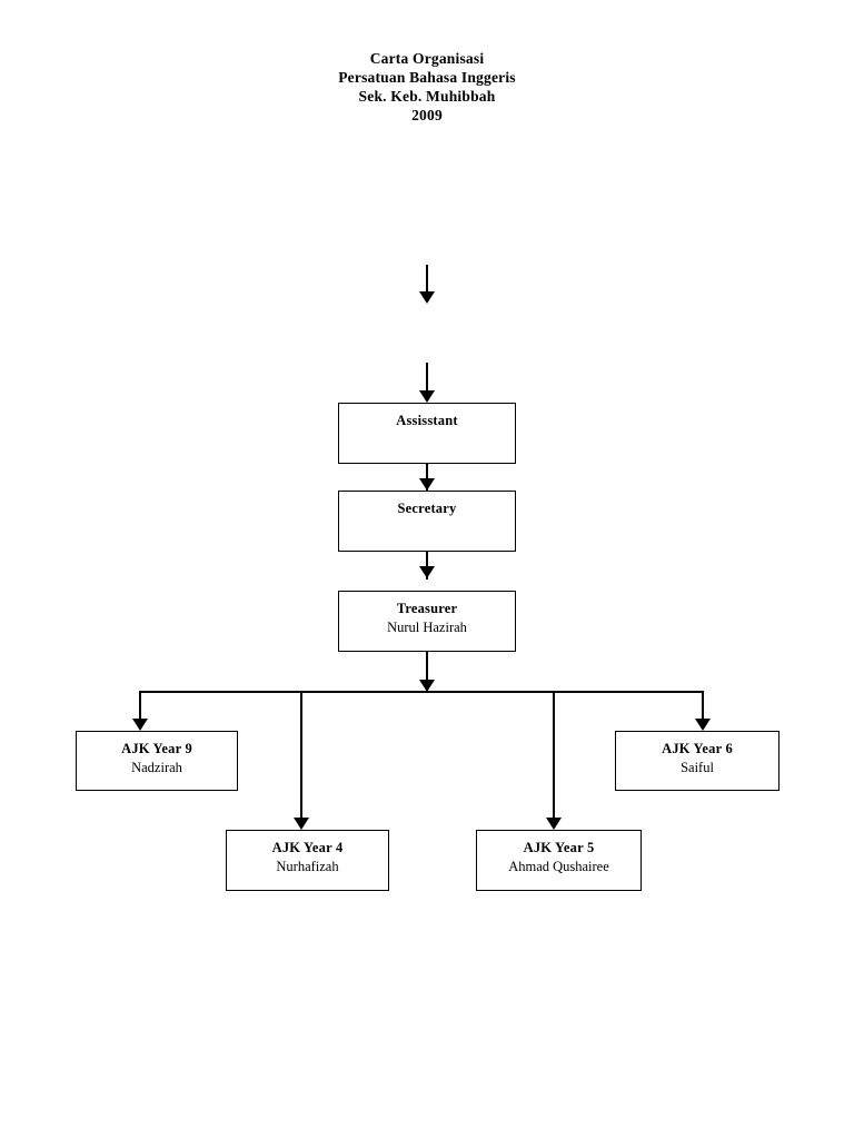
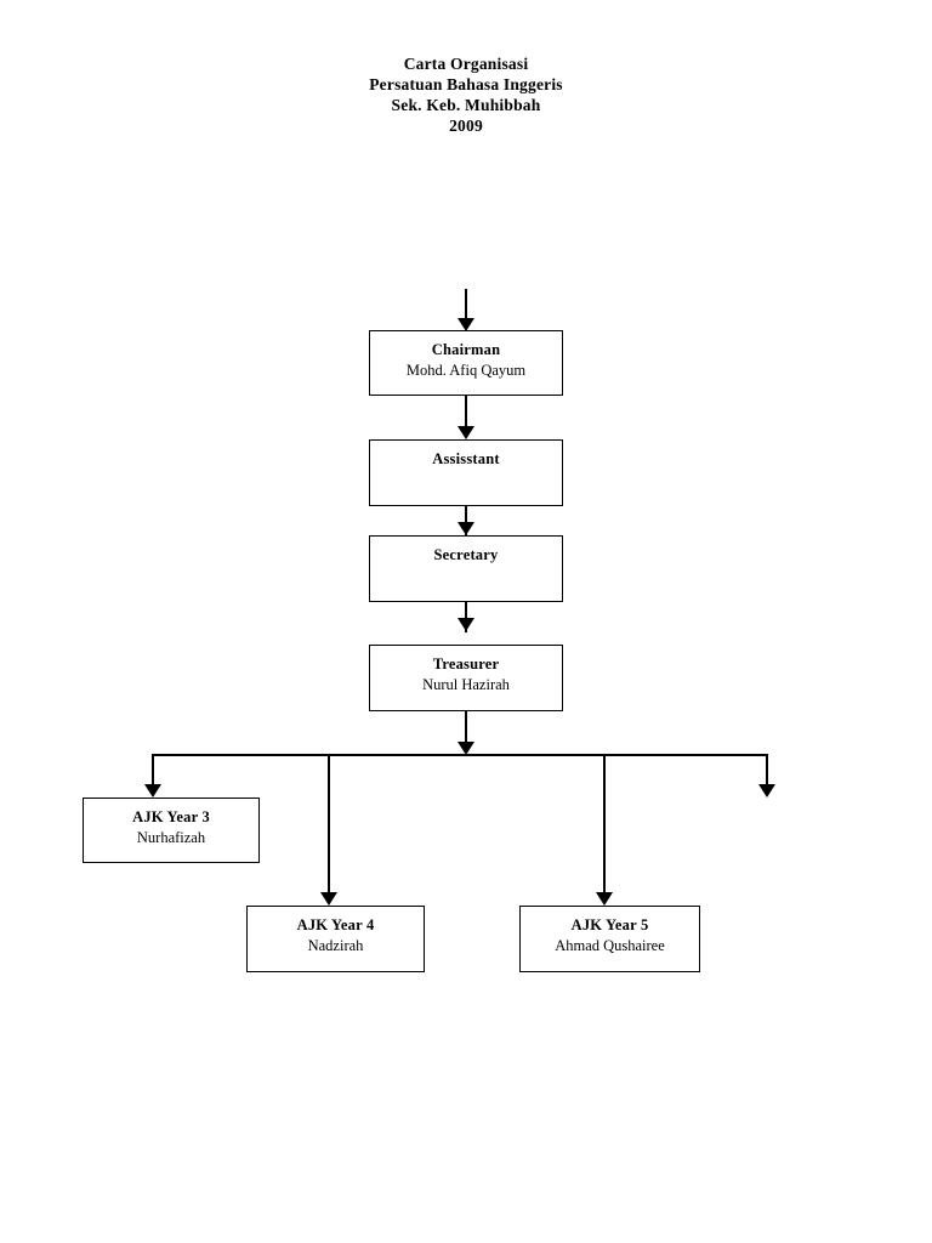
  Carta Organisasi
  Persatuan Bahasa Inggeris
  Sek. Keb. Muhibbah
  2009
+ Chairman
+ Mohd. Afiq Qayum
  Assisstant
  Secretary
  Treasurer
  Nurul Hazirah
- AJK Year 9
+ AJK Year 3
- Nadzirah
+ Nurhafizah
- AJK Year 6
- Saiful
  AJK Year 4
- Nurhafizah
+ Nadzirah
  AJK Year 5
  Ahmad Qushairee
